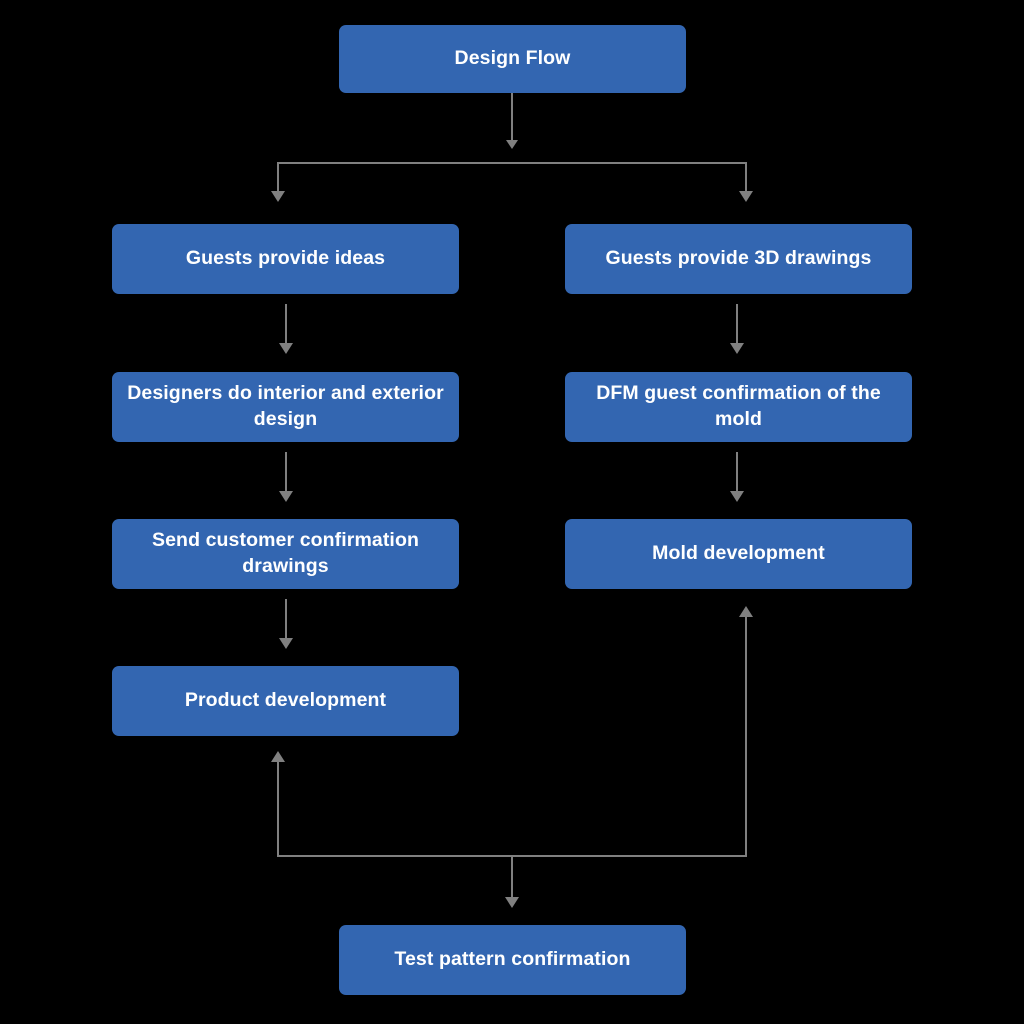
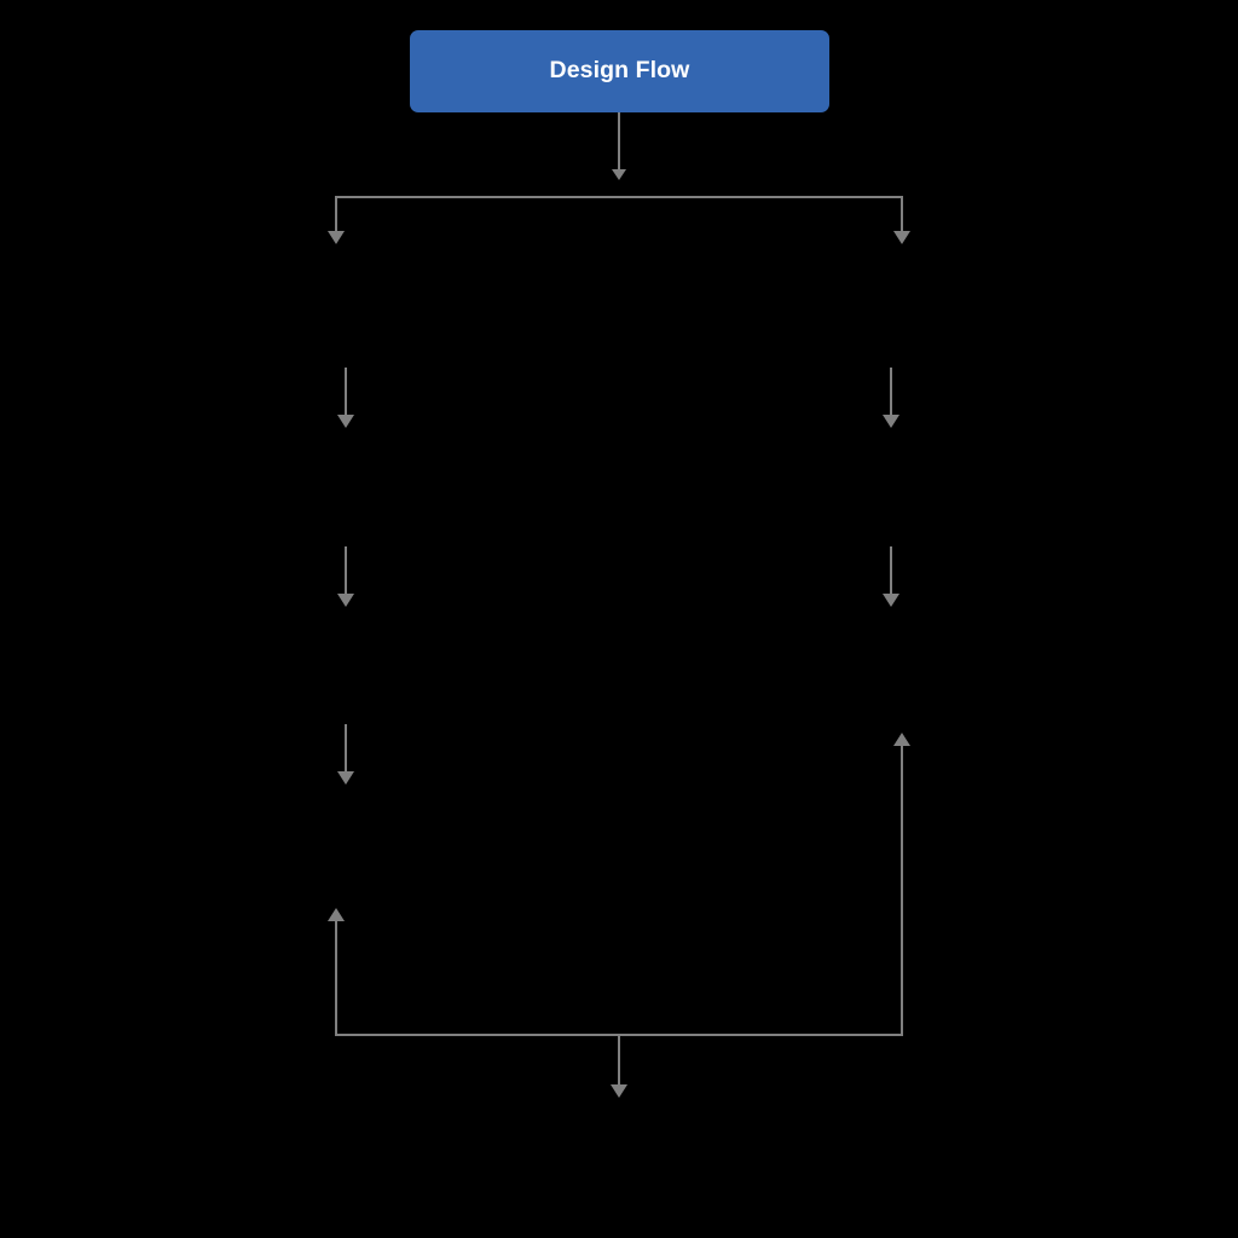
  Design Flow
- Guests provide ideas
- Guests provide 3D drawings
- Designers do interior and exterior design
- DFM guest confirmation of the mold
- Send customer confirmation drawings
- Mold development
- Product development
- Test pattern confirmation
